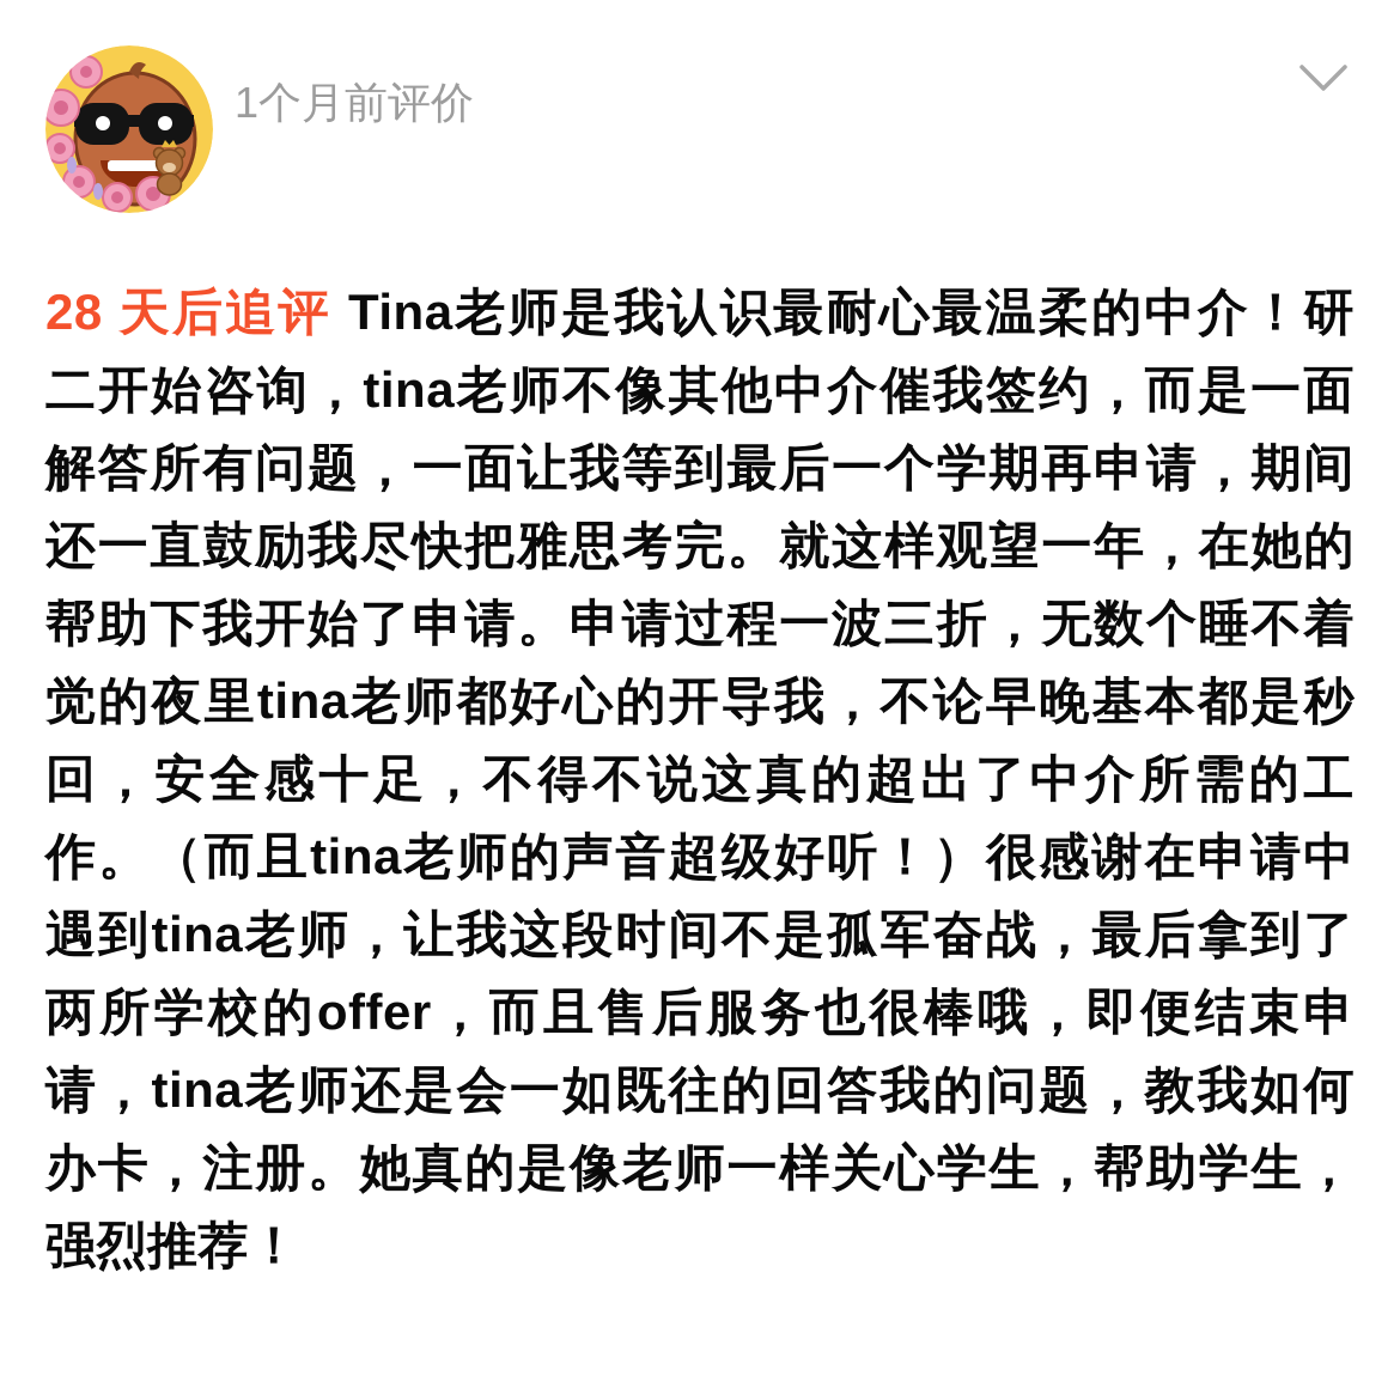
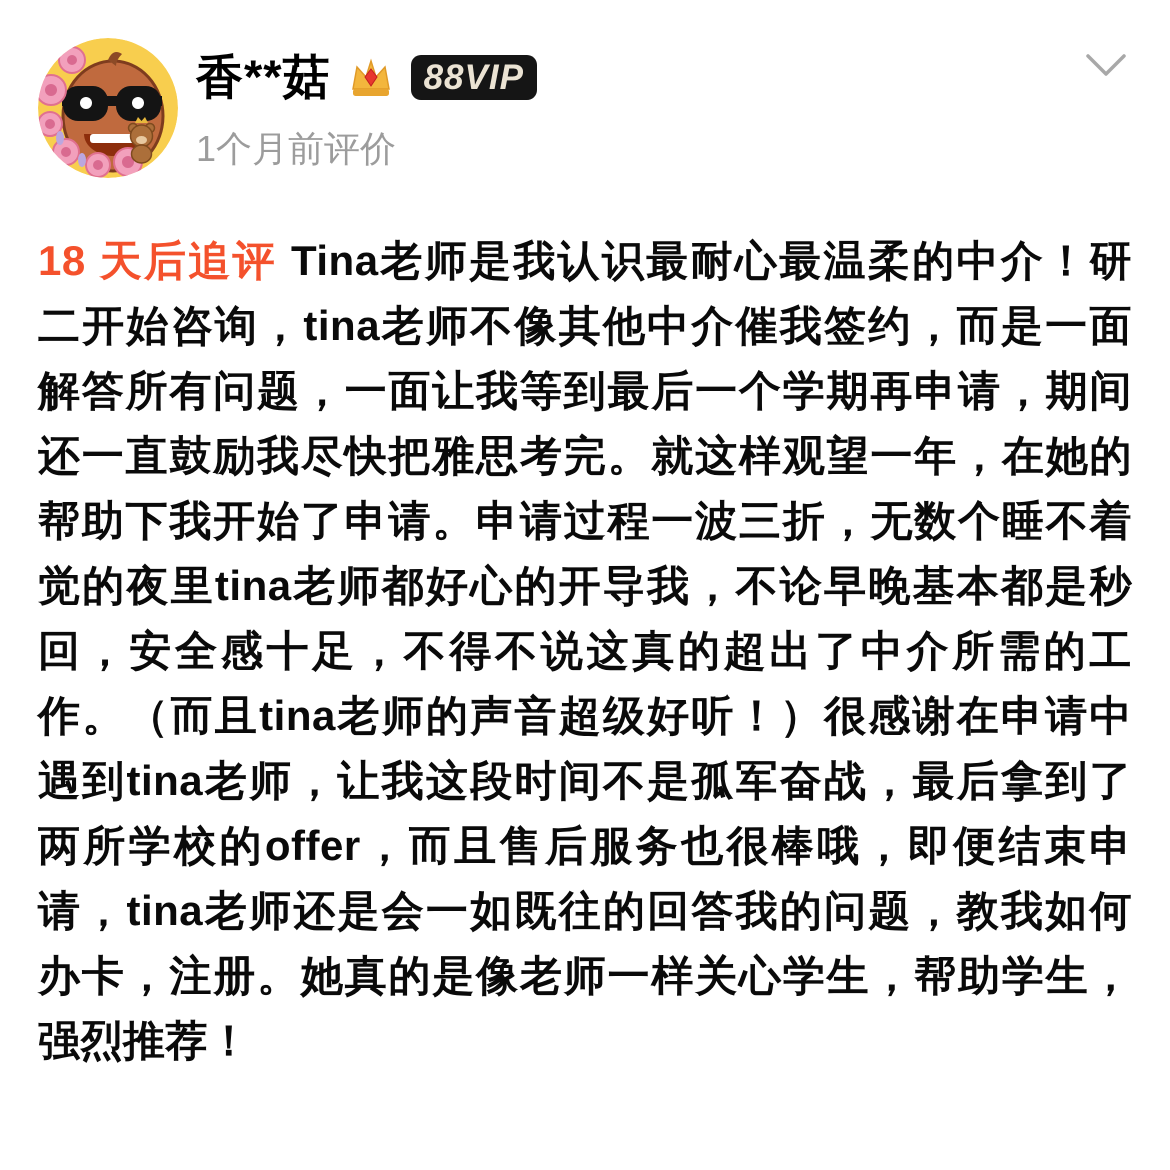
+ 香**菇
+ 88VIP
  1个月前评价
- 28 天后追评 Tina老师是我认识最耐心最温柔的中介！研二开始咨询，tina老师不像其他中介催我签约，而是一面解答所有问题，一面让我等到最后一个学期再申请，期间还一直鼓励我尽快把雅思考完。就这样观望一年，在她的帮助下我开始了申请。申请过程一波三折，无数个睡不着觉的夜里tina老师都好心的开导我，不论早晚基本都是秒回，安全感十足，不得不说这真的超出了中介所需的工作。（而且tina老师的声音超级好听！）很感谢在申请中遇到tina老师，让我这段时间不是孤军奋战，最后拿到了两所学校的offer，而且售后服务也很棒哦，即便结束申请，tina老师还是会一如既往的回答我的问题，教我如何办卡，注册。她真的是像老师一样关心学生，帮助学生，强烈推荐！
+ 18 天后追评 Tina老师是我认识最耐心最温柔的中介！研二开始咨询，tina老师不像其他中介催我签约，而是一面解答所有问题，一面让我等到最后一个学期再申请，期间还一直鼓励我尽快把雅思考完。就这样观望一年，在她的帮助下我开始了申请。申请过程一波三折，无数个睡不着觉的夜里tina老师都好心的开导我，不论早晚基本都是秒回，安全感十足，不得不说这真的超出了中介所需的工作。（而且tina老师的声音超级好听！）很感谢在申请中遇到tina老师，让我这段时间不是孤军奋战，最后拿到了两所学校的offer，而且售后服务也很棒哦，即便结束申请，tina老师还是会一如既往的回答我的问题，教我如何办卡，注册。她真的是像老师一样关心学生，帮助学生，强烈推荐！
